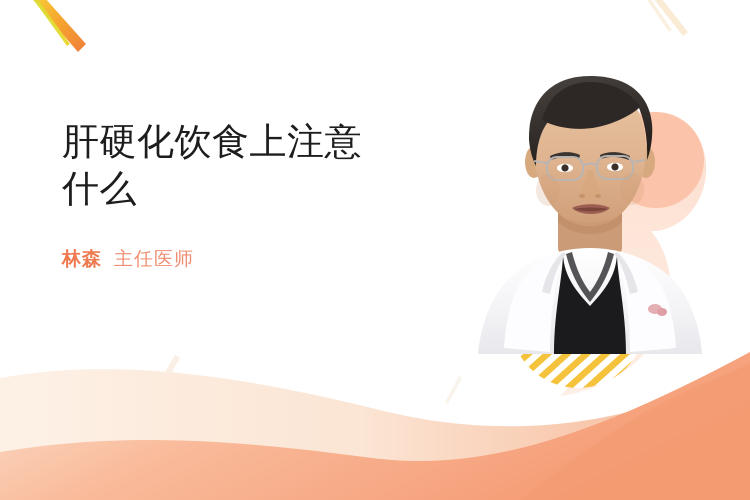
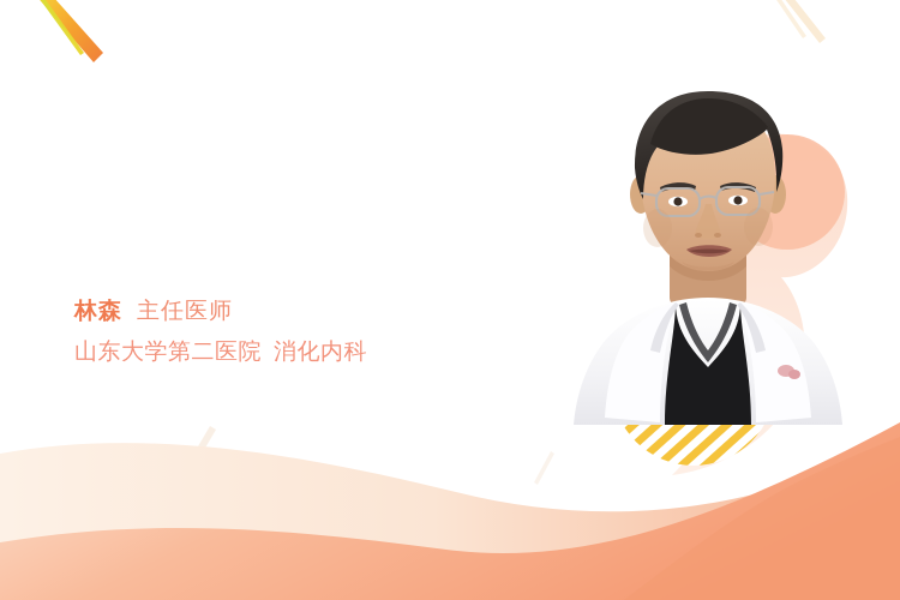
- 肝硬化饮食上注意
- 什么
  林森 主任医师
+ 山东大学第二医院 消化内科
